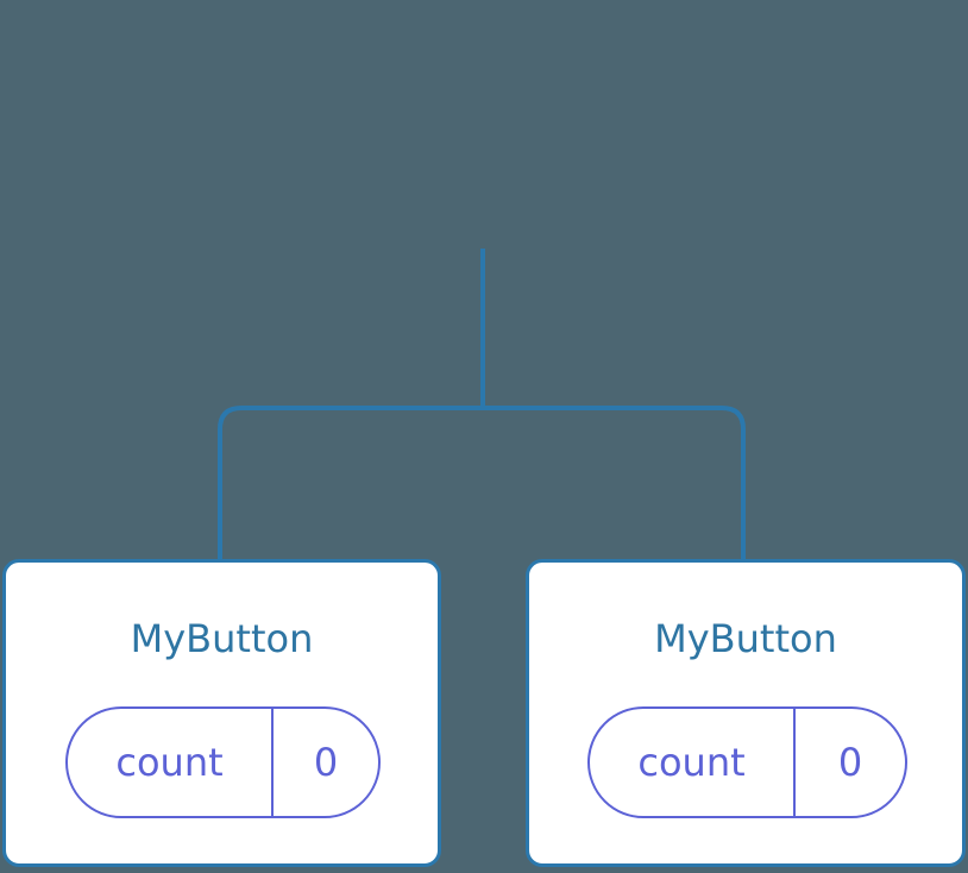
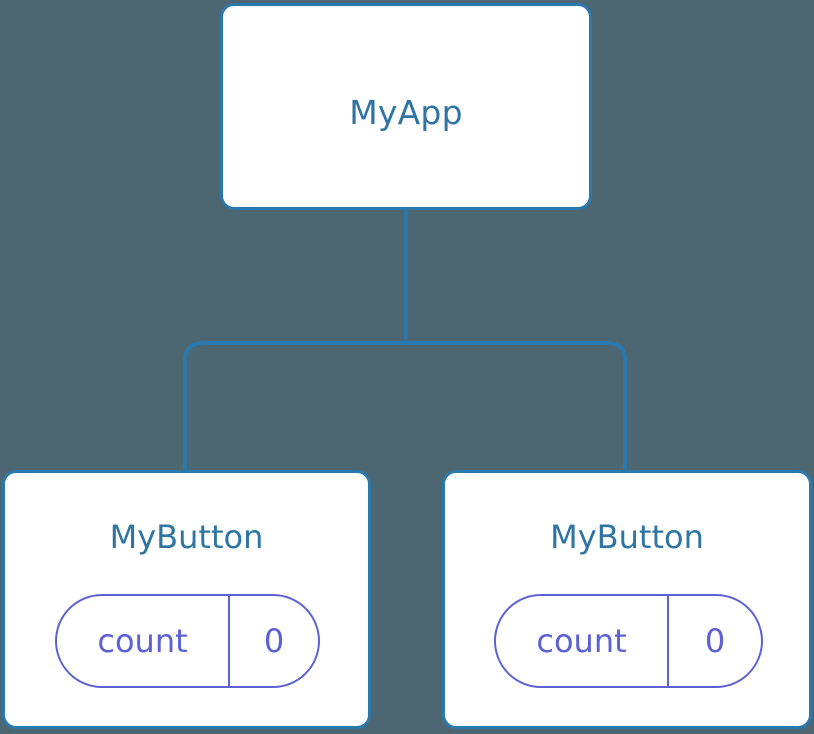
+ MyApp
  MyButton
  count
  0
  MyButton
  count
  0
